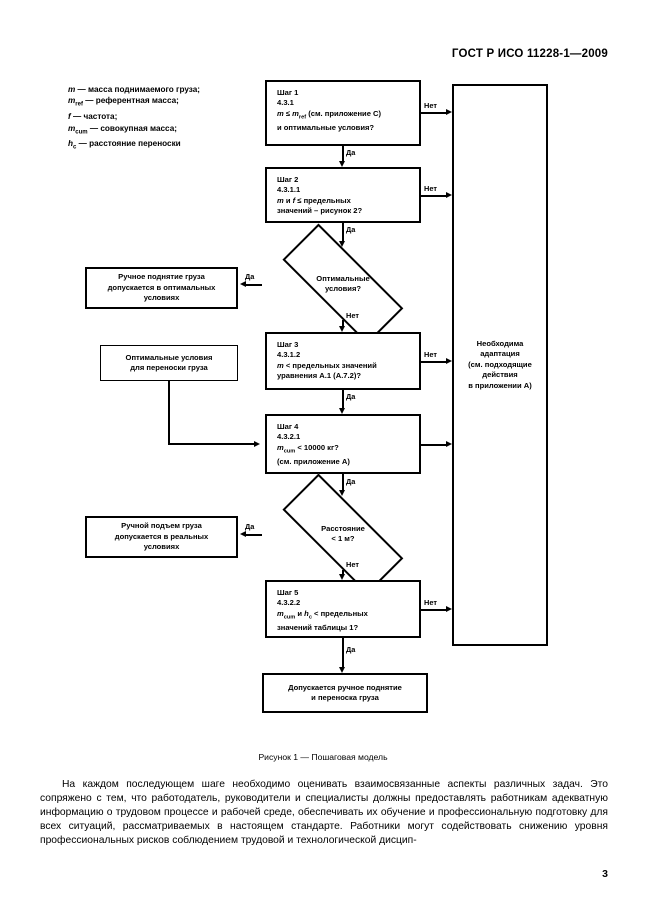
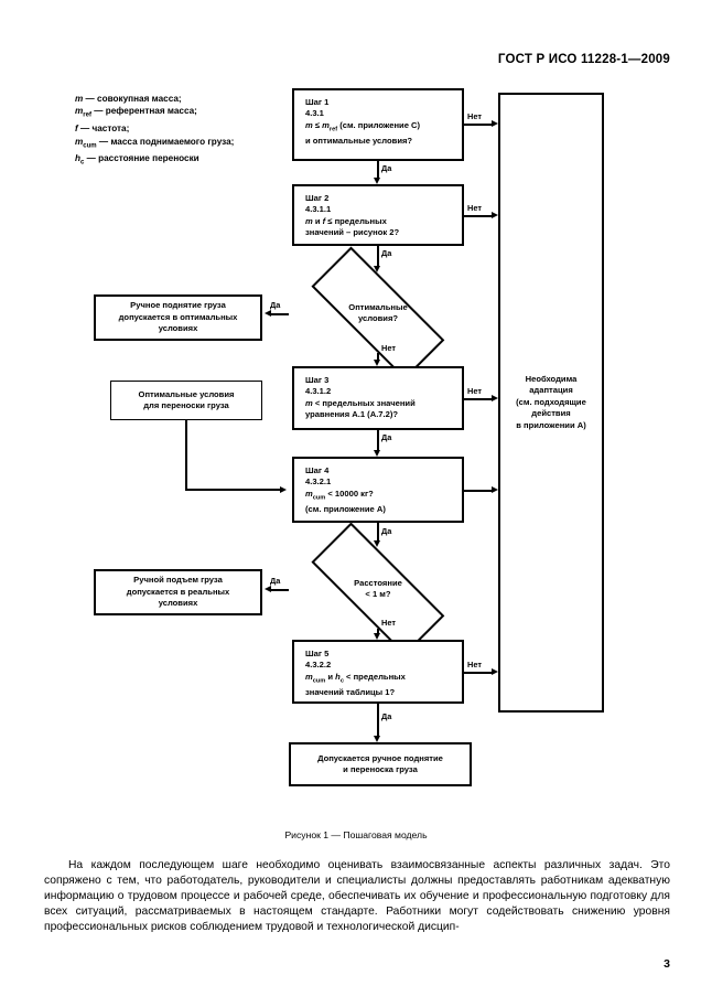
  ГОСТ Р ИСО 11228-1—2009
- m — масса поднимаемого груза;
+ m — совокупная масса;
  m — референтная масса;
  f — частота;
- m — совокупная масса;
+ m — масса поднимаемого груза;
  h — расстояние переноски
  Шаг 1
  4.3.1
  m ≤ m (см. приложение С)
  и оптимальные условия?
  Шаг 2
  4.3.1.1
  m и f ≤ предельных
  значений – рисунок 2?
  Оптимальные
  условия?
  Шаг 3
  4.3.1.2
  m < предельных значений
  уравнения А.1 (А.7.2)?
  Шаг 4
  4.3.2.1
  m < 10000 кг?
  (см. приложение А)
  Расстояние
  < 1 м?
  Шаг 5
  4.3.2.2
  m и h < предельных
  значений таблицы 1?
  Ручное поднятие груза
  допускается в оптимальных
  условиях
  Оптимальные условия
  для переноски груза
  Ручной подъем груза
  допускается в реальных
  условиях
  Необходима
  адаптация
  (см. подходящие
  действия
  в приложении А)
  Допускается ручное поднятие
  и переноска груза
  Да
  Нет
  Да
  Нет
  Да
  Нет
  Да
  Нет
  Да
  Да
  Нет
  Нет
  Да
  Рисунок 1 — Пошаговая модель
  На каждом последующем шаге необходимо оценивать взаимосвязанные аспекты различных задач. Это сопряжено с тем, что работодатель, руководители и специалисты должны предоставлять работникам адекватную информацию о трудовом процессе и рабочей среде, обеспечивать их обучение и профессио­нальную подготовку для всех ситуаций, рассматриваемых в настоящем стандарте. Работники могут содей­ствовать снижению уровня профессиональных рисков соблюдением трудовой и технологической дисцип-
  3
